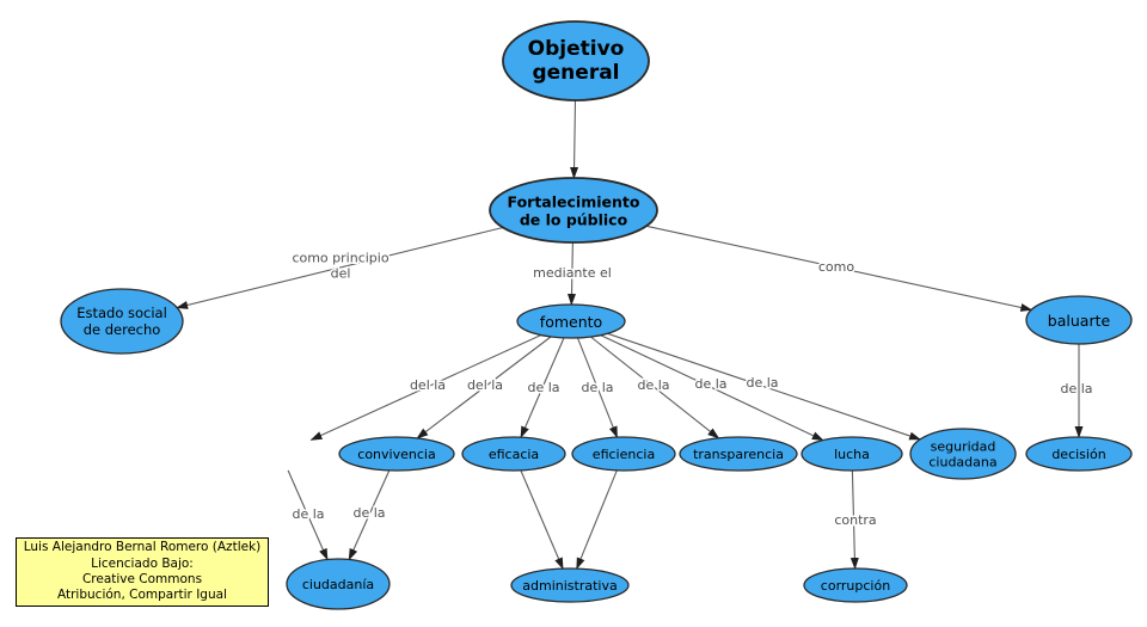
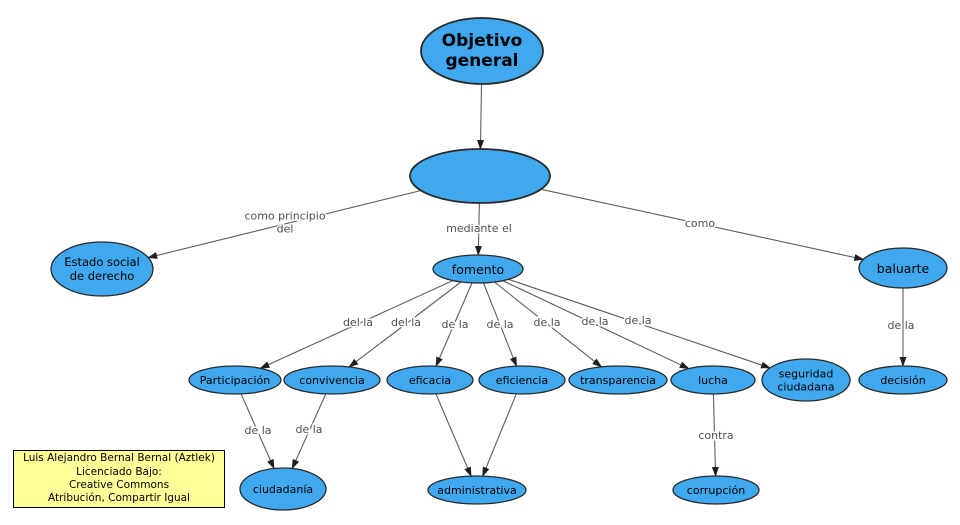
  como principio del
  mediante el
  como
  del la
  del la
  de la
  de la
  de la
  de la
  de la
  de la
  de la
  de la
  contra
  Objetivo general
- Fortalecimiento de lo público
  Estado social de derecho
  fomento
  baluarte
+ Participación
  convivencia
  eficacia
  eficiencia
  transparencia
  lucha
  seguridad ciudadana
  decisión
  ciudadanía
  administrativa
  corrupción
- Luis Alejandro Bernal Romero (Aztlek)
+ Luis Alejandro Bernal Bernal (Aztlek)
  Licenciado Bajo:
  Creative Commons
  Atribución, Compartir Igual
